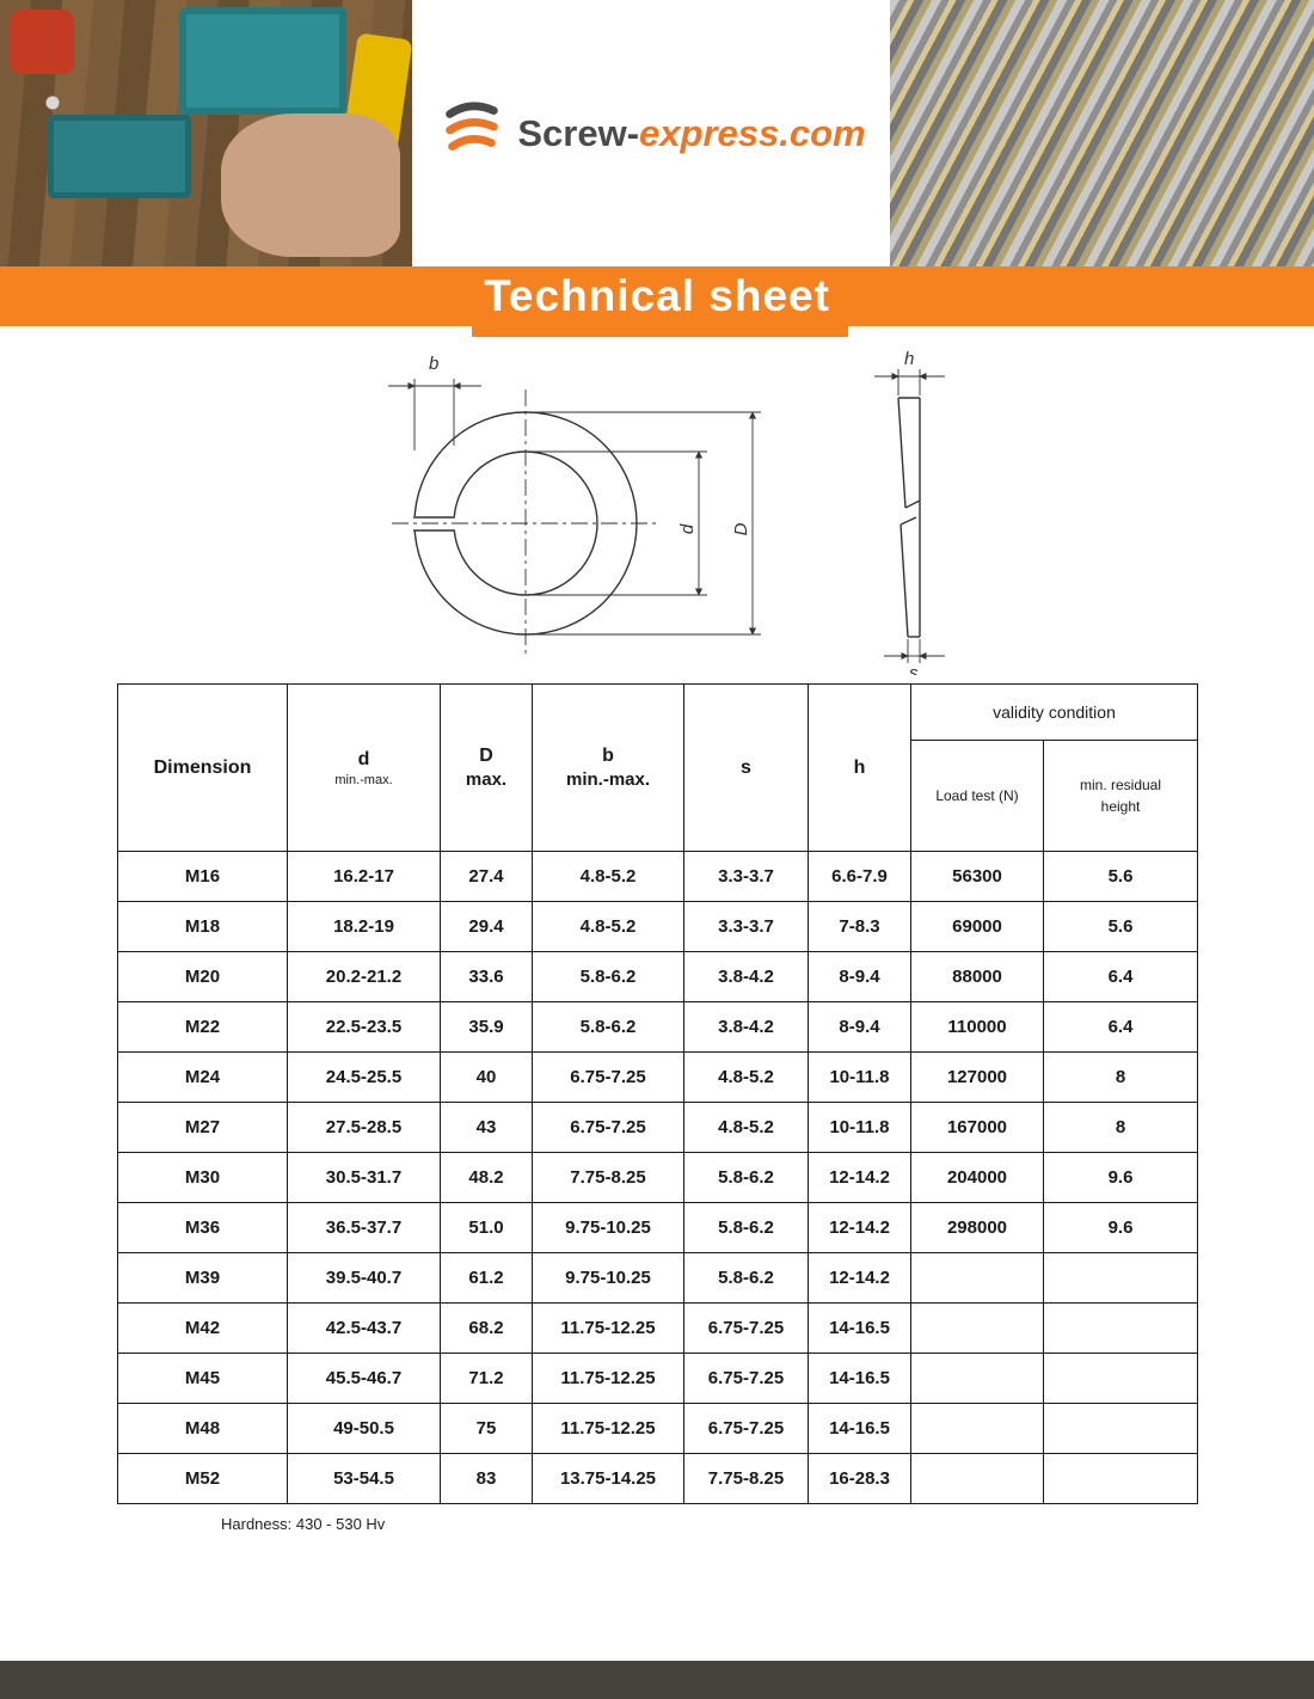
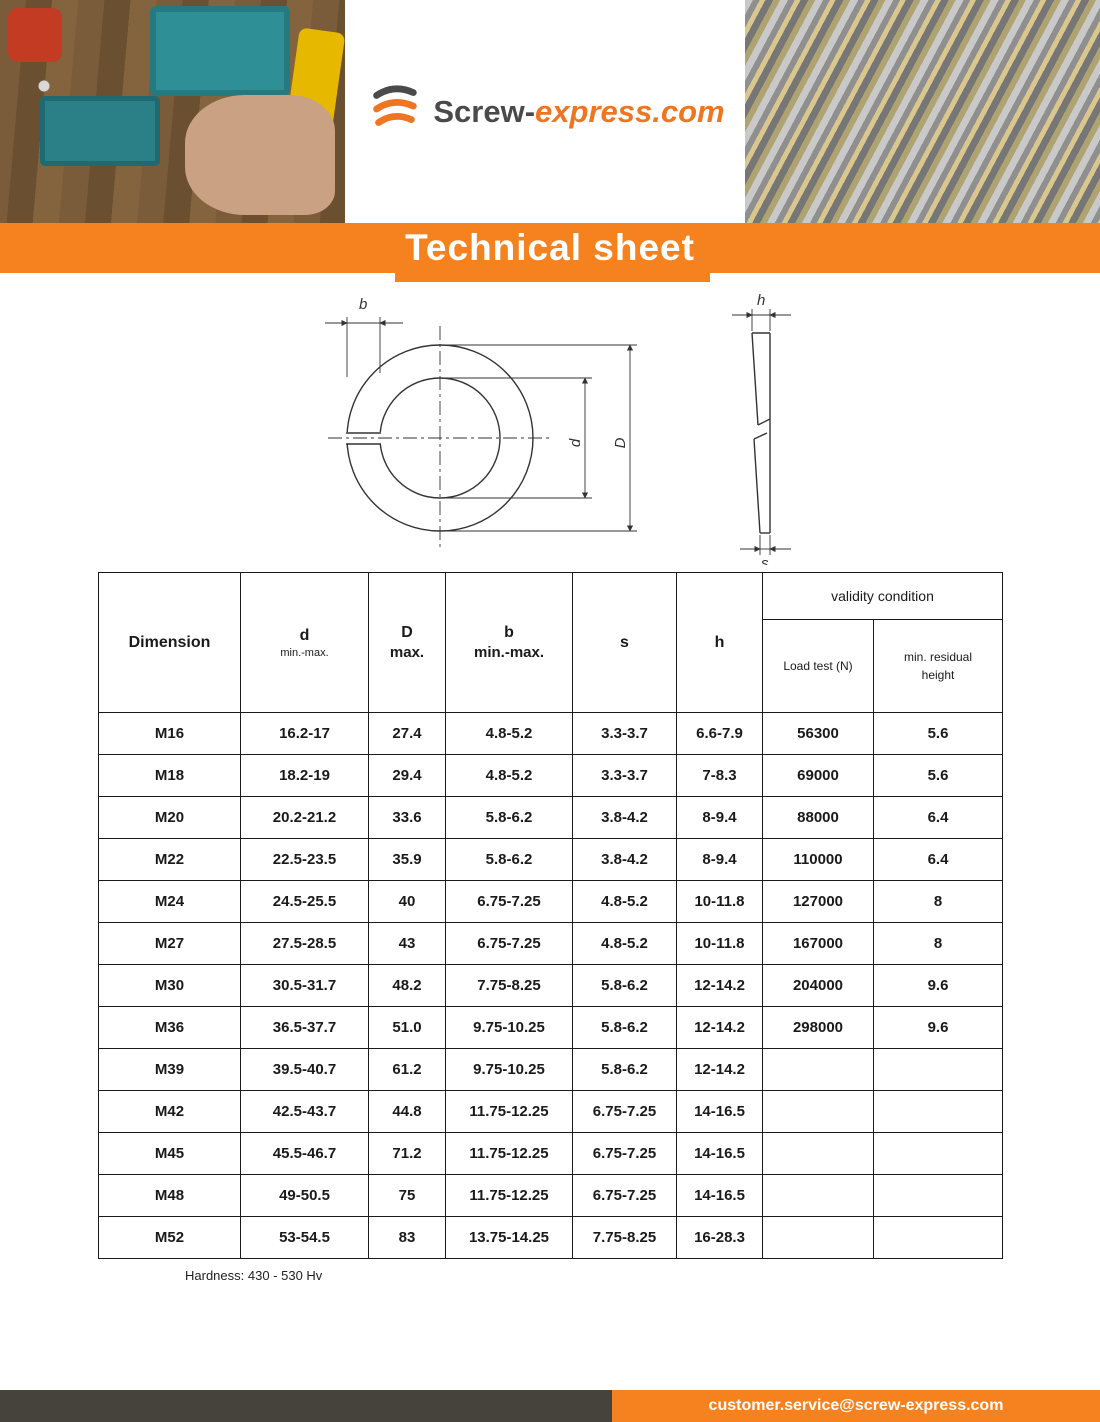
  Screw-express.com
  Technical sheet
  b
  h
  s
  Dimension	d min.-max.	D max.	b min.-max.	s	h	validity condition
  Load test (N)	min. residual height
  M16	16.2-17	27.4	4.8-5.2	3.3-3.7	6.6-7.9	56300	5.6
  M18	18.2-19	29.4	4.8-5.2	3.3-3.7	7-8.3	69000	5.6
  M20	20.2-21.2	33.6	5.8-6.2	3.8-4.2	8-9.4	88000	6.4
  M22	22.5-23.5	35.9	5.8-6.2	3.8-4.2	8-9.4	110000	6.4
  M24	24.5-25.5	40	6.75-7.25	4.8-5.2	10-11.8	127000	8
  M27	27.5-28.5	43	6.75-7.25	4.8-5.2	10-11.8	167000	8
  M30	30.5-31.7	48.2	7.75-8.25	5.8-6.2	12-14.2	204000	9.6
  M36	36.5-37.7	51.0	9.75-10.25	5.8-6.2	12-14.2	298000	9.6
  M39	39.5-40.7	61.2	9.75-10.25	5.8-6.2	12-14.2
- M42	42.5-43.7	68.2	11.75-12.25	6.75-7.25	14-16.5
+ M42	42.5-43.7	44.8	11.75-12.25	6.75-7.25	14-16.5
  M45	45.5-46.7	71.2	11.75-12.25	6.75-7.25	14-16.5
  M48	49-50.5	75	11.75-12.25	6.75-7.25	14-16.5
  M52	53-54.5	83	13.75-14.25	7.75-8.25	16-28.3
  Hardness: 430 - 530 Hv
+ customer.service@screw-express.com
